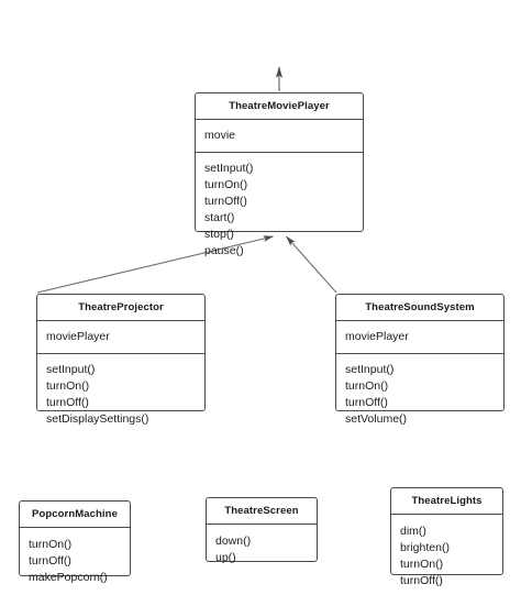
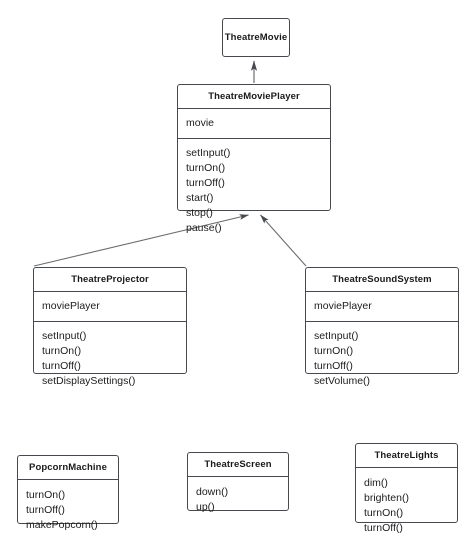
+ TheatreMovie
  TheatreMoviePlayer
  movie
  setInput()
  turnOn()
  turnOff()
  start()
  stop()
  pause()
  TheatreProjector
  moviePlayer
  setInput()
  turnOn()
  turnOff()
  setDisplaySettings()
  TheatreSoundSystem
  moviePlayer
  setInput()
  turnOn()
  turnOff()
  setVolume()
  PopcornMachine
  turnOn()
  turnOff()
  makePopcorn()
  TheatreScreen
  down()
  up()
  TheatreLights
  dim()
  brighten()
  turnOn()
  turnOff()
